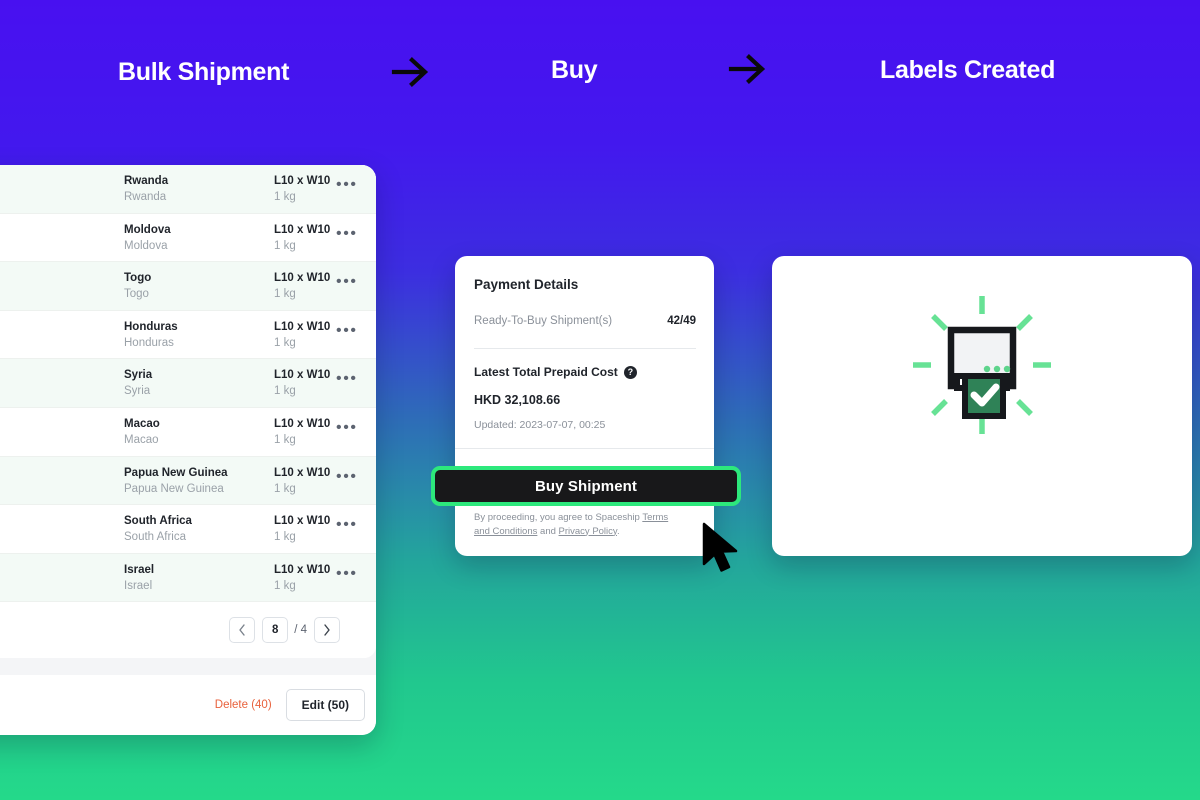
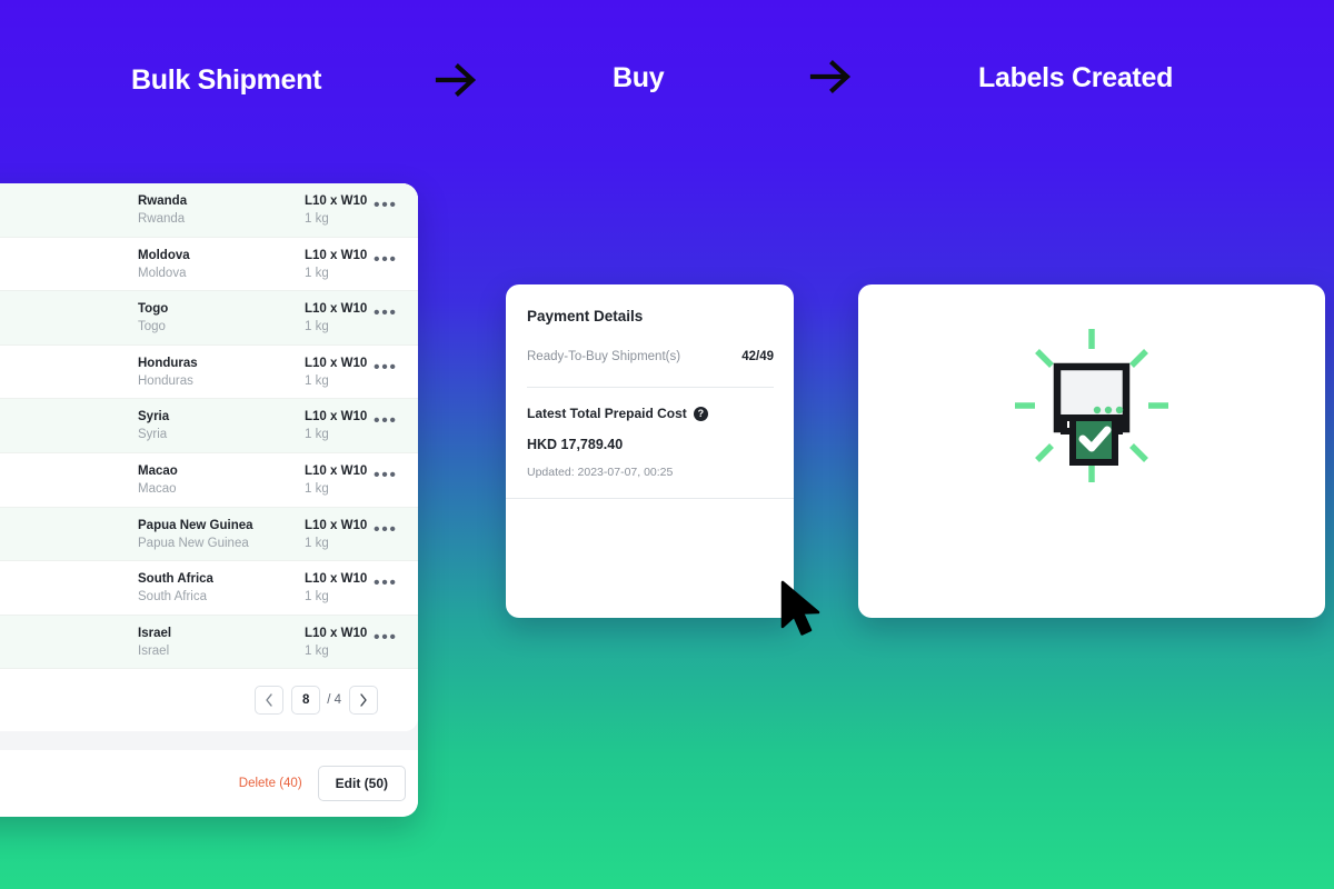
  Bulk Shipment
  Buy
  Labels Created
  Rwanda
  Rwanda
  L10 x W10
  1 kg
  •••
  Moldova
  Moldova
  L10 x W10
  1 kg
  •••
  Togo
  Togo
  L10 x W10
  1 kg
  •••
  Honduras
  Honduras
  L10 x W10
  1 kg
  •••
  Syria
  Syria
  L10 x W10
  1 kg
  •••
  Macao
  Macao
  L10 x W10
  1 kg
  •••
  Papua New Guinea
  Papua New Guinea
  L10 x W10
  1 kg
  •••
  South Africa
  South Africa
  L10 x W10
  1 kg
  •••
  Israel
  Israel
  L10 x W10
  1 kg
  •••
  8
  / 4
  Delete (40)
  Edit (50)
  Payment Details
  Ready-To-Buy Shipment(s)
  42/49
  Latest Total Prepaid Cost
  ?
- HKD 32,108.66
+ HKD 17,789.40
  Updated: 2023-07-07, 00:25
- By proceeding, you agree to Spaceship Terms and Conditions and Privacy Policy.
- Buy Shipment
